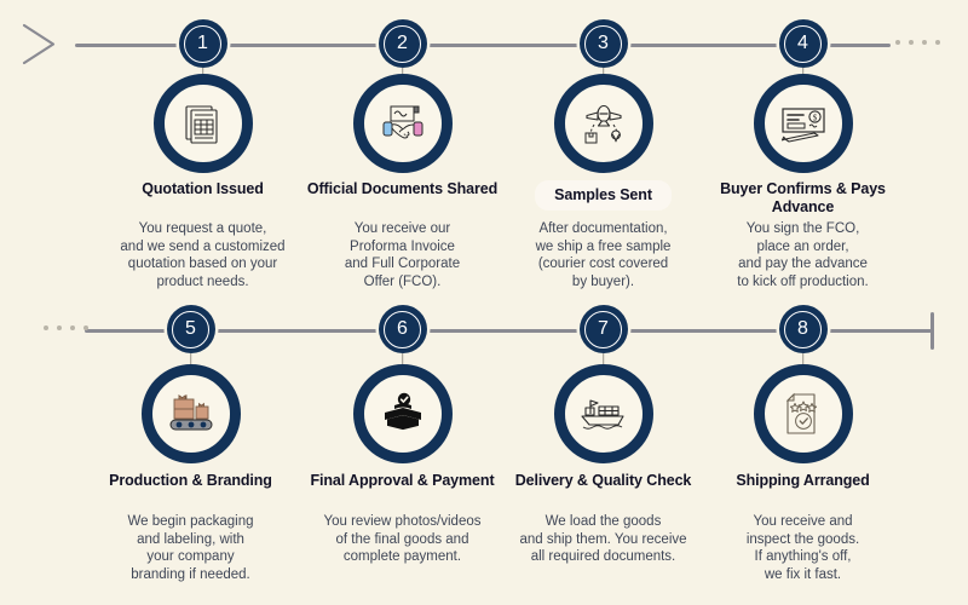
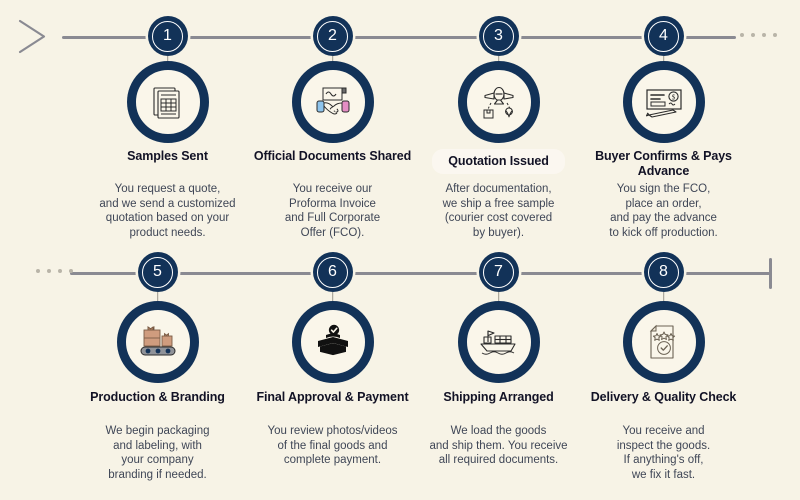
  1
- Quotation Issued
+ Samples Sent
  You request a quote,
  and we send a customized
  quotation based on your
  product needs.
  2
  Official Documents Shared
  You receive our
  Proforma Invoice
  and Full Corporate
  Offer (FCO).
  3
- Samples Sent
+ Quotation Issued
  After documentation,
  we ship a free sample
  (courier cost covered
  by buyer).
  4
  $
  Buyer Confirms & Pays Advance
  You sign the FCO,
  place an order,
  and pay the advance
  to kick off production.
  5
  Production & Branding
  We begin packaging
  and labeling, with
  your company
  branding if needed.
  6
  Final Approval & Payment
  You review photos/videos
  of the final goods and
  complete payment.
  7
- Delivery & Quality Check
+ Shipping Arranged
  We load the goods
  and ship them. You receive
  all required documents.
  8
- Shipping Arranged
+ Delivery & Quality Check
  You receive and
  inspect the goods.
  If anything's off,
  we fix it fast.
